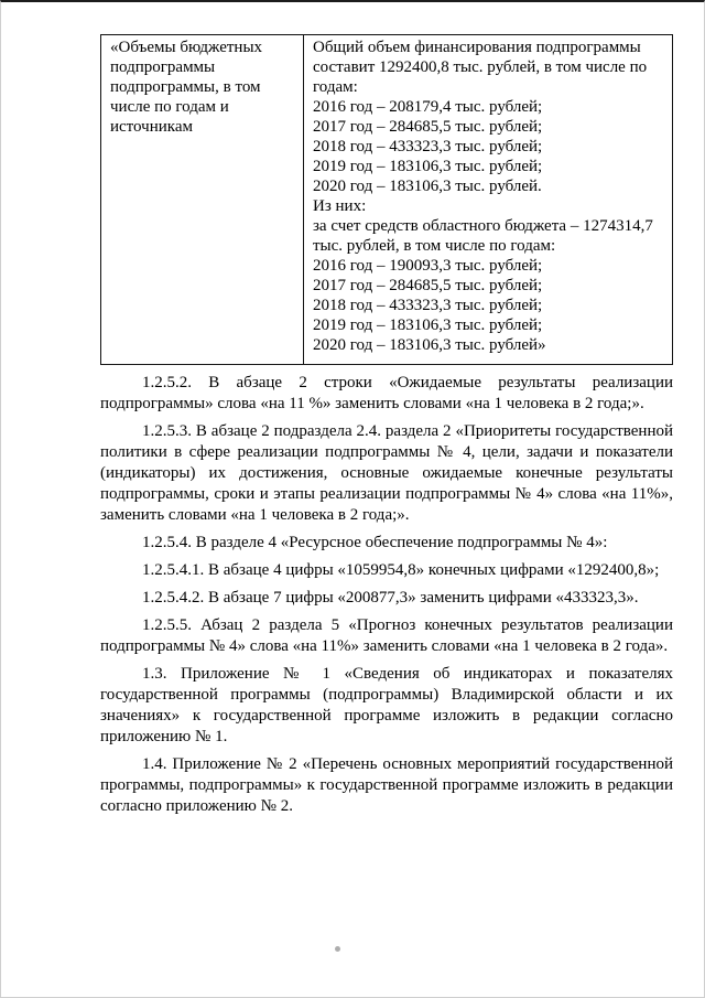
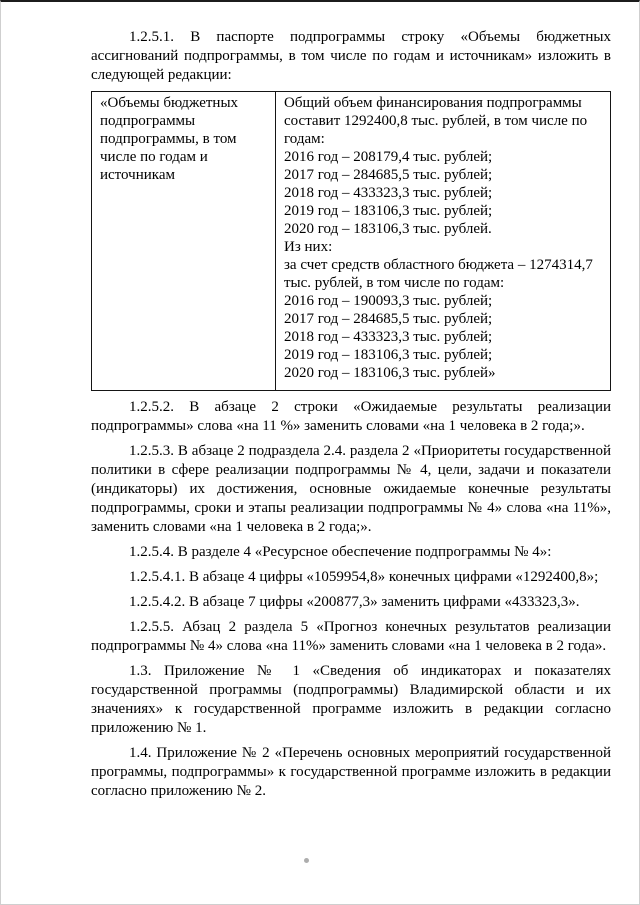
+ 1.2.5.1. В паспорте подпрограммы строку «Объемы бюджетных ассигнований подпрограммы, в том числе по годам и источникам» изложить в следующей редакции:
  «Объемы бюджетных подпрограммы подпрограммы, в том числе по годам и источникам	Общий объем финансирования подпрограммы составит 1292400,8 тыс. рублей, в том числе по годам: 2016 год – 208179,4 тыс. рублей; 2017 год – 284685,5 тыс. рублей; 2018 год – 433323,3 тыс. рублей; 2019 год – 183106,3 тыс. рублей; 2020 год – 183106,3 тыс. рублей. Из них: за счет средств областного бюджета – 1274314,7 тыс. рублей, в том числе по годам: 2016 год – 190093,3 тыс. рублей; 2017 год – 284685,5 тыс. рублей; 2018 год – 433323,3 тыс. рублей; 2019 год – 183106,3 тыс. рублей; 2020 год – 183106,3 тыс. рублей»
  1.2.5.2. В абзаце 2 строки «Ожидаемые результаты реализации подпрограммы» слова «на 11 %» заменить словами «на 1 человека в 2 года;».
  1.2.5.3. В абзаце 2 подраздела 2.4. раздела 2 «Приоритеты государственной политики в сфере реализации подпрограммы № 4, цели, задачи и показатели (индикаторы) их достижения, основные ожидаемые конечные результаты подпрограммы, сроки и этапы реализации подпрограммы № 4» слова «на 11%», заменить словами «на 1 человека в 2 года;».
  1.2.5.4. В разделе 4 «Ресурсное обеспечение подпрограммы № 4»:
  1.2.5.4.1. В абзаце 4 цифры «1059954,8» конечных цифрами «1292400,8»;
  1.2.5.4.2. В абзаце 7 цифры «200877,3» заменить цифрами «433323,3».
  1.2.5.5. Абзац 2 раздела 5 «Прогноз конечных результатов реализации подпрограммы № 4» слова «на 11%» заменить словами «на 1 человека в 2 года».
  1.3. Приложение № 1 «Сведения об индикаторах и показателях государственной программы (подпрограммы) Владимирской области и их значениях» к государственной программе изложить в редакции согласно приложению № 1.
  1.4. Приложение № 2 «Перечень основных мероприятий государственной программы, подпрограммы» к государственной программе изложить в редакции согласно приложению № 2.
